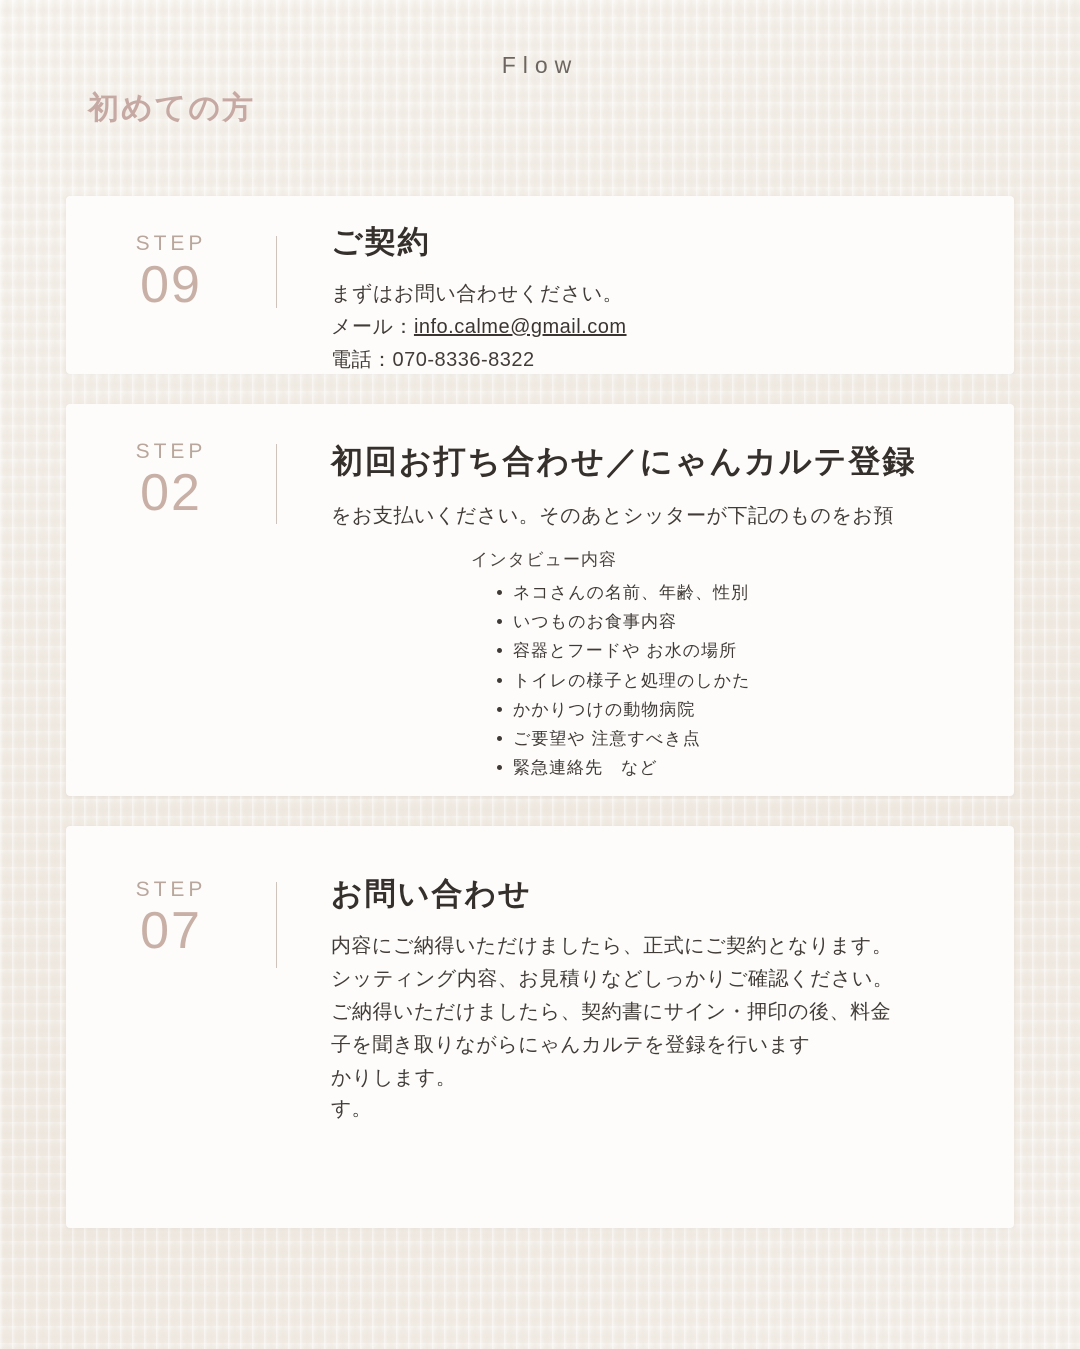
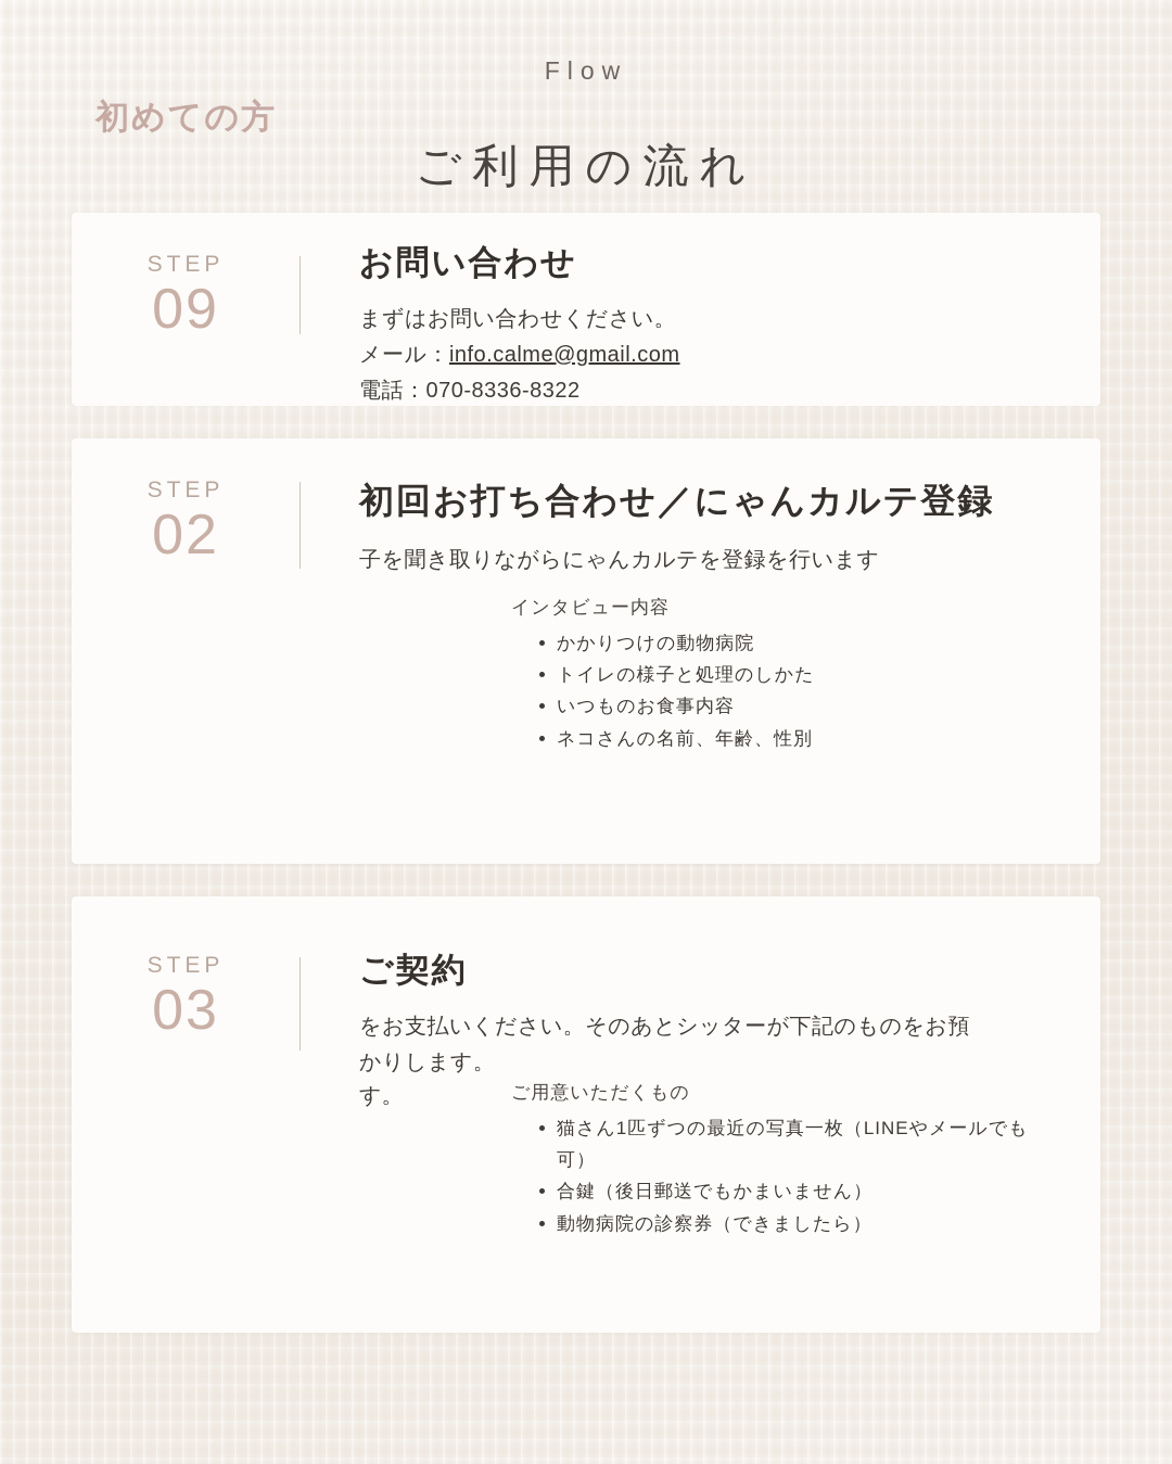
  初めての方
  Flow
+ ご利用の流れ
  STEP
  09
- ご契約
+ お問い合わせ
  まずはお問い合わせください。
  メール：info.calme@gmail.com
  電話：070-8336-8322
  STEP
  02
  初回お打ち合わせ／にゃんカルテ登録
- をお支払いください。そのあとシッターが下記のものをお預
+ 子を聞き取りながらにゃんカルテを登録を行います
  インタビュー内容
- ネコさんの名前、年齢、性別
+ かかりつけの動物病院
- いつものお食事内容
+ トイレの様子と処理のしかた
- 容器とフードや お水の場所
- トイレの様子と処理のしかた
+ いつものお食事内容
- かかりつけの動物病院
+ ネコさんの名前、年齢、性別
- ご要望や 注意すべき点
- 緊急連絡先 など
  STEP
- 07
+ 03
- お問い合わせ
+ ご契約
- 内容にご納得いただけましたら、正式にご契約となります。
- シッティング内容、お見積りなどしっかりご確認ください。
- ご納得いただけましたら、契約書にサイン・押印の後、料金
- 子を聞き取りながらにゃんカルテを登録を行います
+ をお支払いください。そのあとシッターが下記のものをお預
  かりします。
  す。
+ ご用意いただくもの
+ 猫さん1匹ずつの最近の写真一枚（LINEやメールでも可）
+ 合鍵（後日郵送でもかまいません）
+ 動物病院の診察券（できましたら）
